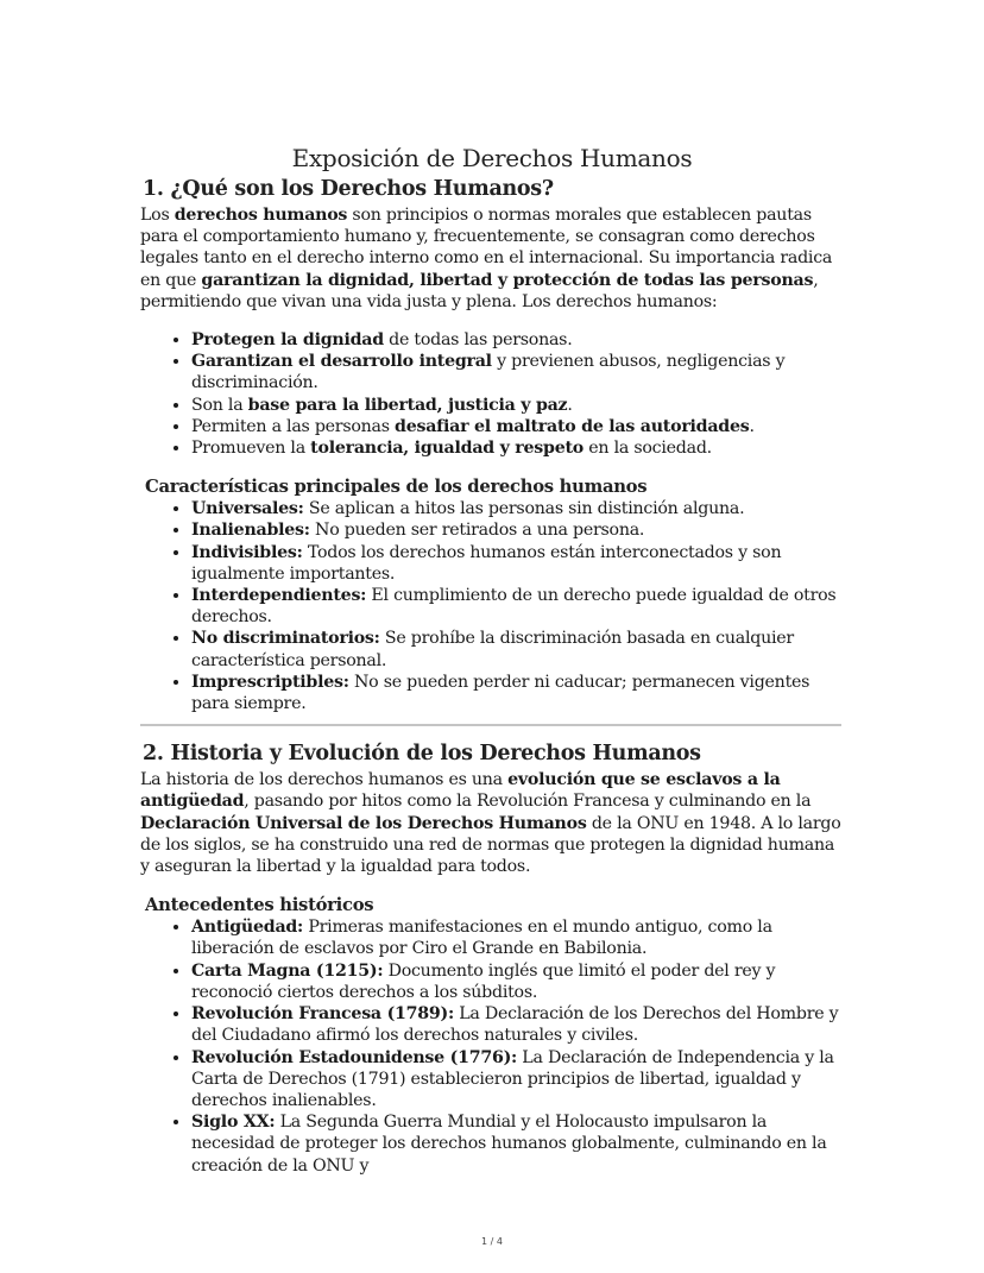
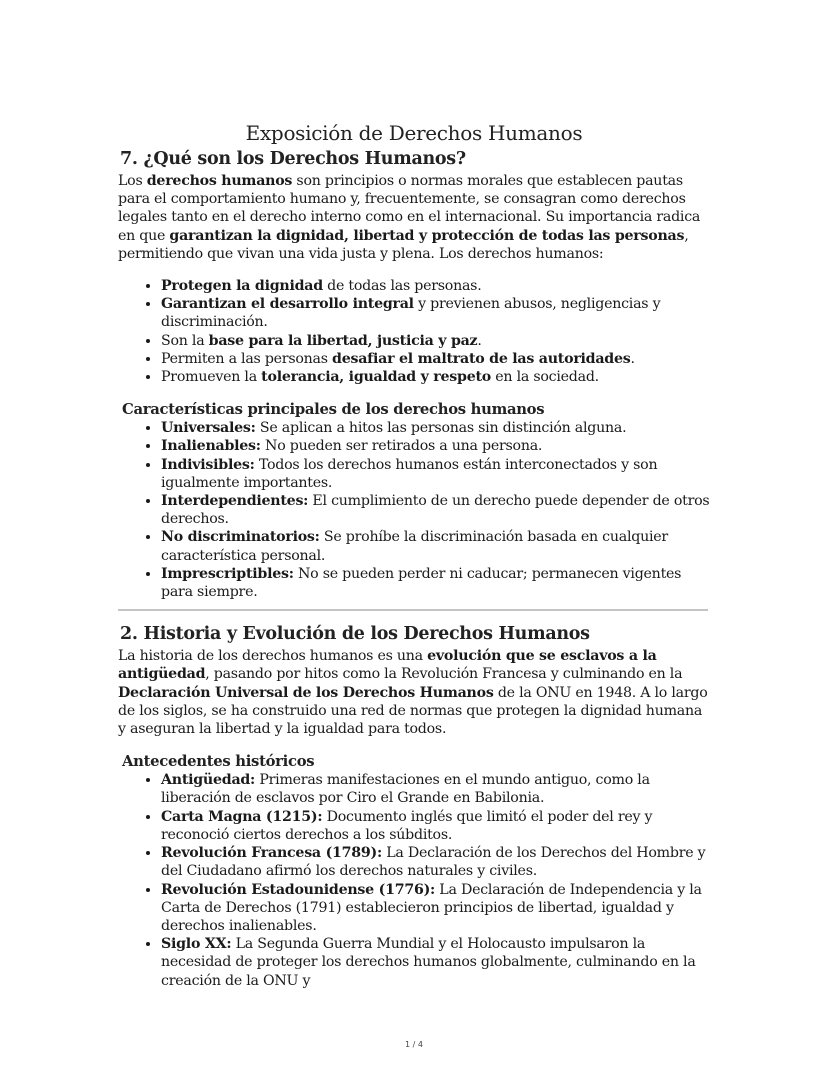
  Exposición de Derechos Humanos
- 1. ¿Qué son los Derechos Humanos?
+ 7. ¿Qué son los Derechos Humanos?
  Los derechos humanos son principios o normas morales que establecen pautas para el comportamiento humano y, frecuentemente, se consagran como derechos legales tanto en el derecho interno como en el internacional. Su importancia radica en que garantizan la dignidad, libertad y protección de todas las personas, permitiendo que vivan una vida justa y plena. Los derechos humanos:
  Protegen la dignidad de todas las personas.
  Garantizan el desarrollo integral y previenen abusos, negligencias y discriminación.
  Son la base para la libertad, justicia y paz.
  Permiten a las personas desafiar el maltrato de las autoridades.
  Promueven la tolerancia, igualdad y respeto en la sociedad.
  Características principales de los derechos humanos
  Universales: Se aplican a hitos las personas sin distinción alguna.
  Inalienables: No pueden ser retirados a una persona.
  Indivisibles: Todos los derechos humanos están interconectados y son igualmente importantes.
- Interdependientes: El cumplimiento de un derecho puede igualdad de otros derechos.
+ Interdependientes: El cumplimiento de un derecho puede depender de otros derechos.
  No discriminatorios: Se prohíbe la discriminación basada en cualquier característica personal.
  Imprescriptibles: No se pueden perder ni caducar; permanecen vigentes para siempre.
  2. Historia y Evolución de los Derechos Humanos
  La historia de los derechos humanos es una evolución que se esclavos a la antigüedad, pasando por hitos como la Revolución Francesa y culminando en la Declaración Universal de los Derechos Humanos de la ONU en 1948. A lo largo de los siglos, se ha construido una red de normas que protegen la dignidad humana y aseguran la libertad y la igualdad para todos.
  Antecedentes históricos
  Antigüedad: Primeras manifestaciones en el mundo antiguo, como la liberación de esclavos por Ciro el Grande en Babilonia.
  Carta Magna (1215): Documento inglés que limitó el poder del rey y reconoció ciertos derechos a los súbditos.
  Revolución Francesa (1789): La Declaración de los Derechos del Hombre y del Ciudadano afirmó los derechos naturales y civiles.
  Revolución Estadounidense (1776): La Declaración de Independencia y la Carta de Derechos (1791) establecieron principios de libertad, igualdad y derechos inalienables.
  Siglo XX: La Segunda Guerra Mundial y el Holocausto impulsaron la necesidad de proteger los derechos humanos globalmente, culminando en la creación de la ONU y
  1 / 4
